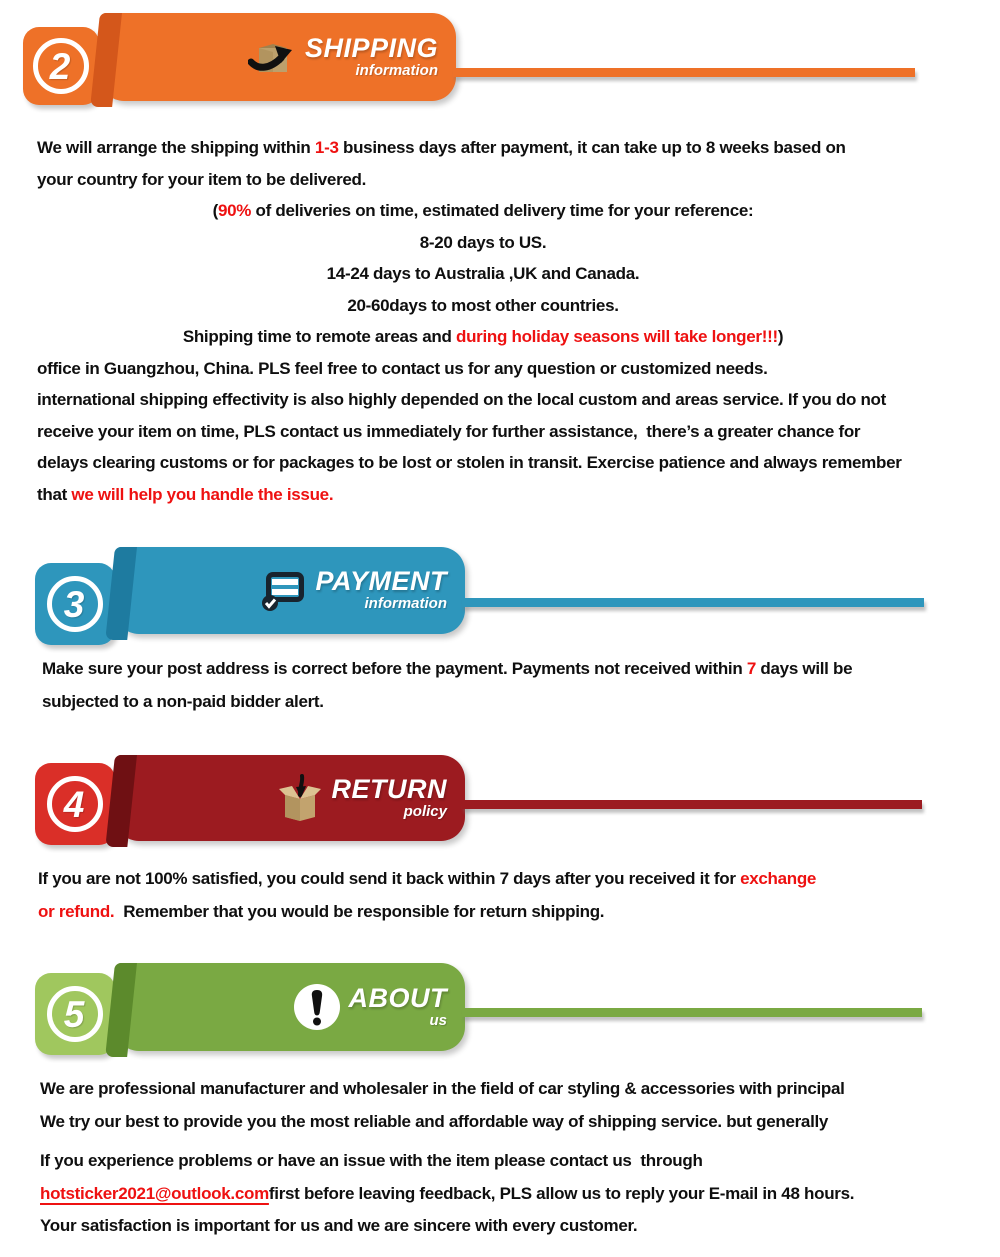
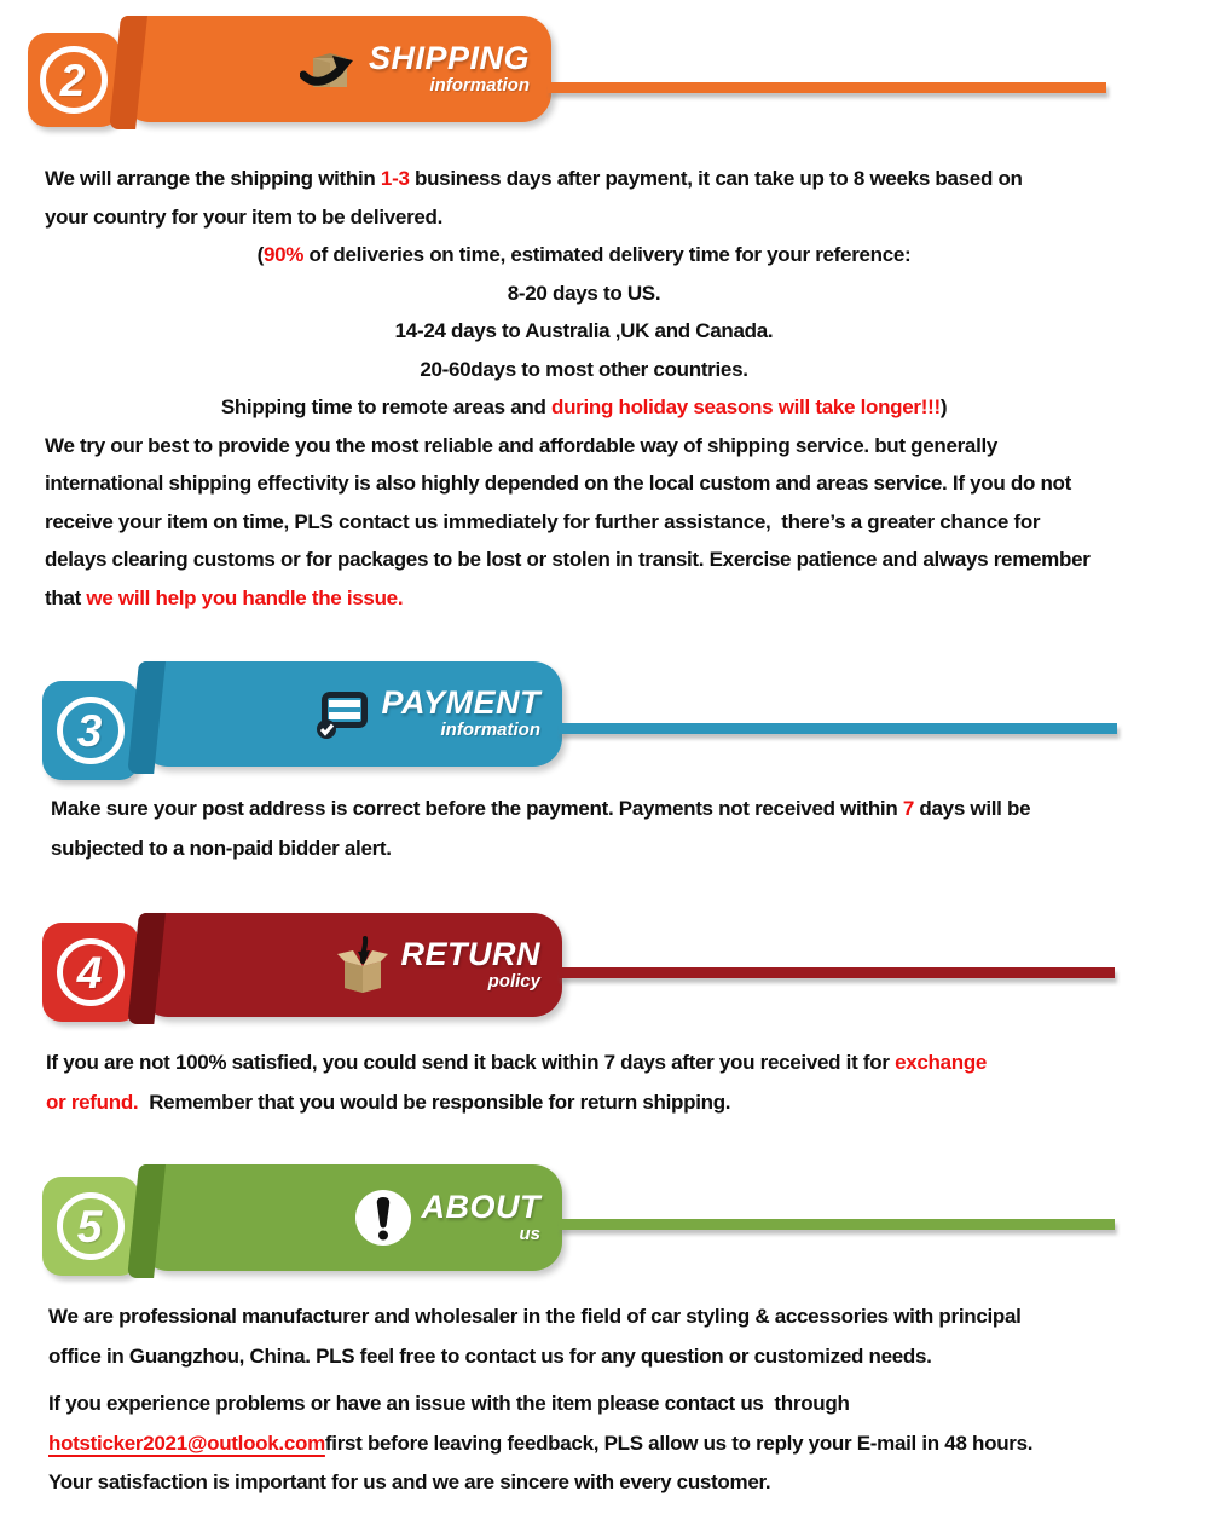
  2
  SHIPPING
  information
  We will arrange the shipping within 1-3 business days after payment, it can take up to 8 weeks based on
  your country for your item to be delivered.
  (90% of deliveries on time, estimated delivery time for your reference:
  8-20 days to US.
  14-24 days to Australia ,UK and Canada.
  20-60days to most other countries.
  Shipping time to remote areas and during holiday seasons will take longer!!!)
- office in Guangzhou, China. PLS feel free to contact us for any question or customized needs.
+ We try our best to provide you the most reliable and affordable way of shipping service. but generally
  international shipping effectivity is also highly depended on the local custom and areas service. If you do not
  receive your item on time, PLS contact us immediately for further assistance, there’s a greater chance for
  delays clearing customs or for packages to be lost or stolen in transit. Exercise patience and always remember
  that we will help you handle the issue.
  3
  PAYMENT
  information
  Make sure your post address is correct before the payment. Payments not received within 7 days will be
  subjected to a non-paid bidder alert.
  4
  RETURN
  policy
  If you are not 100% satisfied, you could send it back within 7 days after you received it for exchange
  or refund. Remember that you would be responsible for return shipping.
  5
  ABOUT
  us
  We are professional manufacturer and wholesaler in the field of car styling & accessories with principal
- We try our best to provide you the most reliable and affordable way of shipping service. but generally
+ office in Guangzhou, China. PLS feel free to contact us for any question or customized needs.
  If you experience problems or have an issue with the item please contact us through
  hotsticker2021@outlook.comfirst before leaving feedback, PLS allow us to reply your E-mail in 48 hours.
  Your satisfaction is important for us and we are sincere with every customer.
